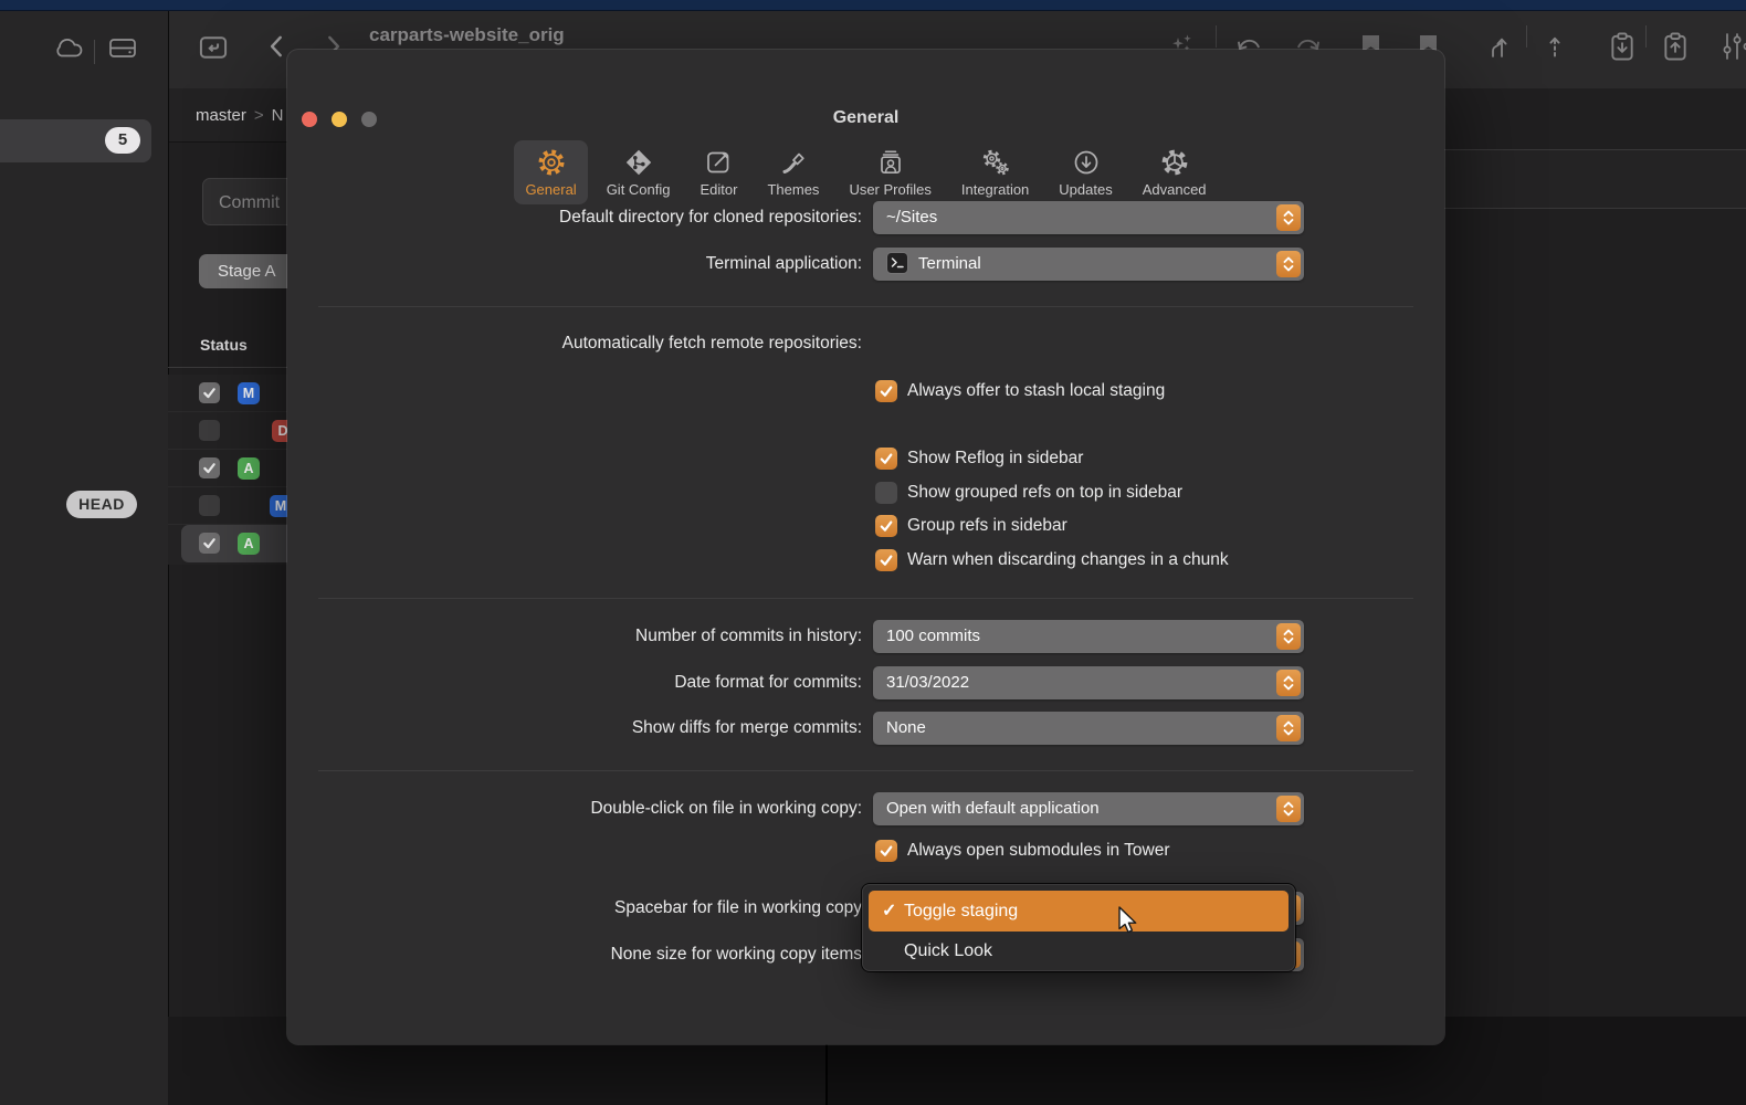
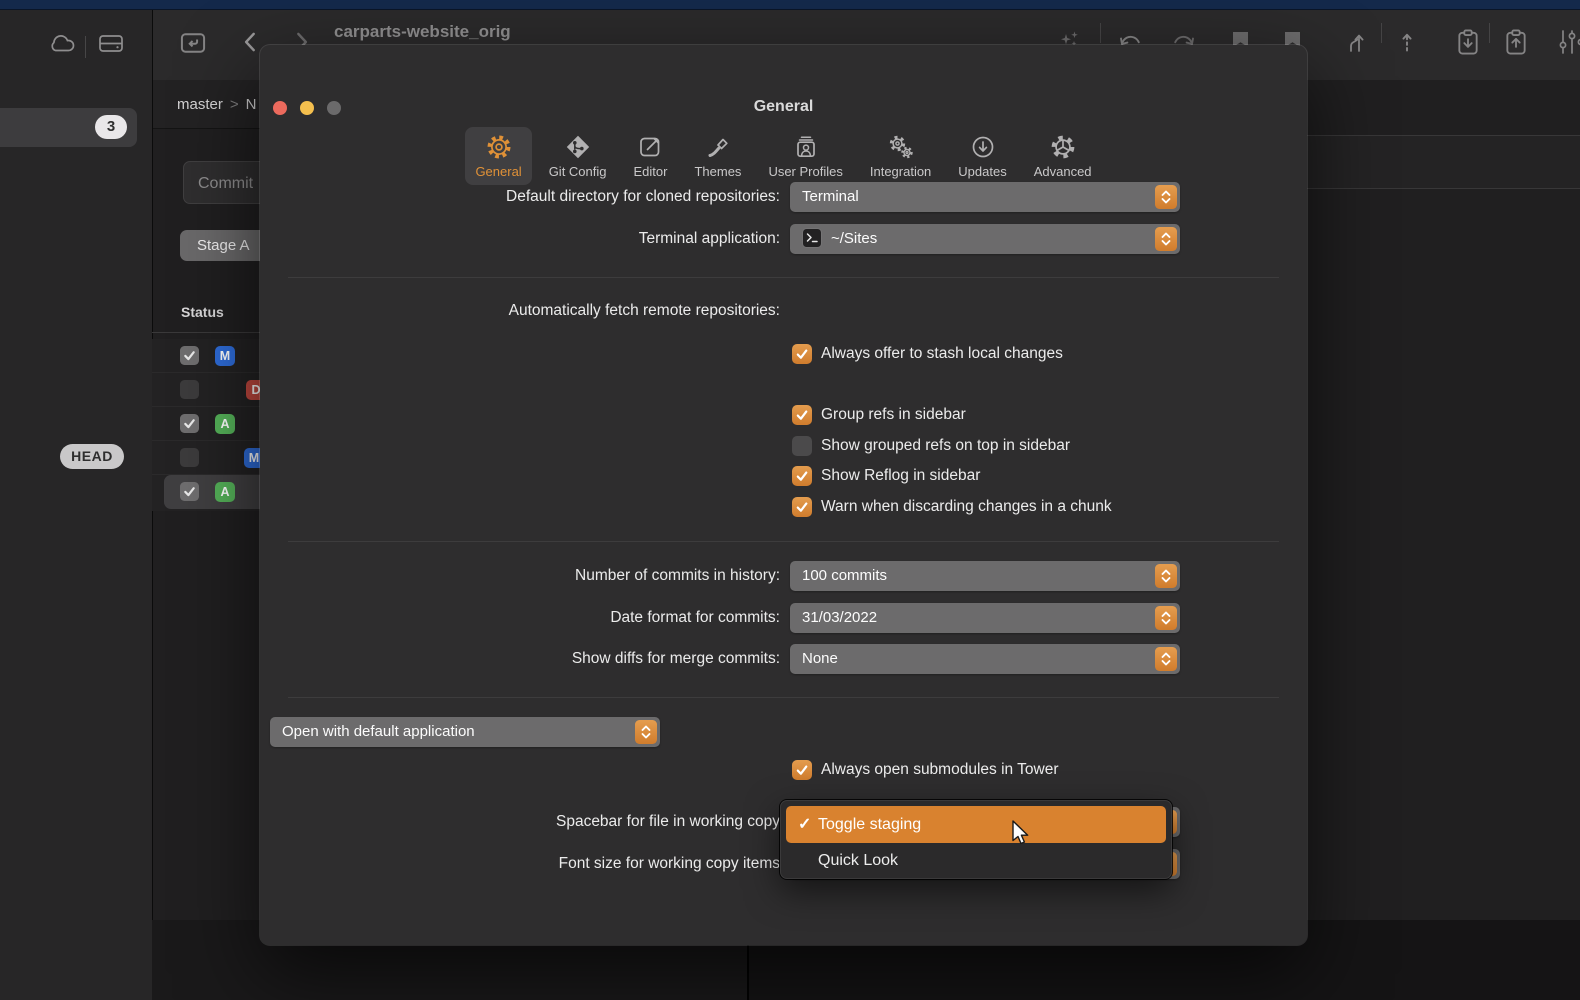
- 5
+ 3
  HEAD
  carparts-website_orig
  master
  >
  N
  Commit
  Stage A
  Status
  M
  D
  A
  M
  A
  General
  General
  Git Config
  Editor
  Themes
  User Profiles
  Integration
  Updates
  Advanced
  Default directory for cloned repositories:
- ~/Sites
+ Terminal
  Terminal application:
- Terminal
+ ~/Sites
  Automatically fetch remote repositories:
- Always offer to stash local staging
+ Always offer to stash local changes
- Show Reflog in sidebar
+ Group refs in sidebar
  Show grouped refs on top in sidebar
- Group refs in sidebar
+ Show Reflog in sidebar
  Warn when discarding changes in a chunk
  Number of commits in history:
  100 commits
  Date format for commits:
  31/03/2022
  Show diffs for merge commits:
  None
- Double-click on file in working copy:
  Open with default application
  Always open submodules in Tower
  Spacebar for file in working copy
- None size for working copy items
+ Font size for working copy items
  ✓
  Toggle staging
  Quick Look
